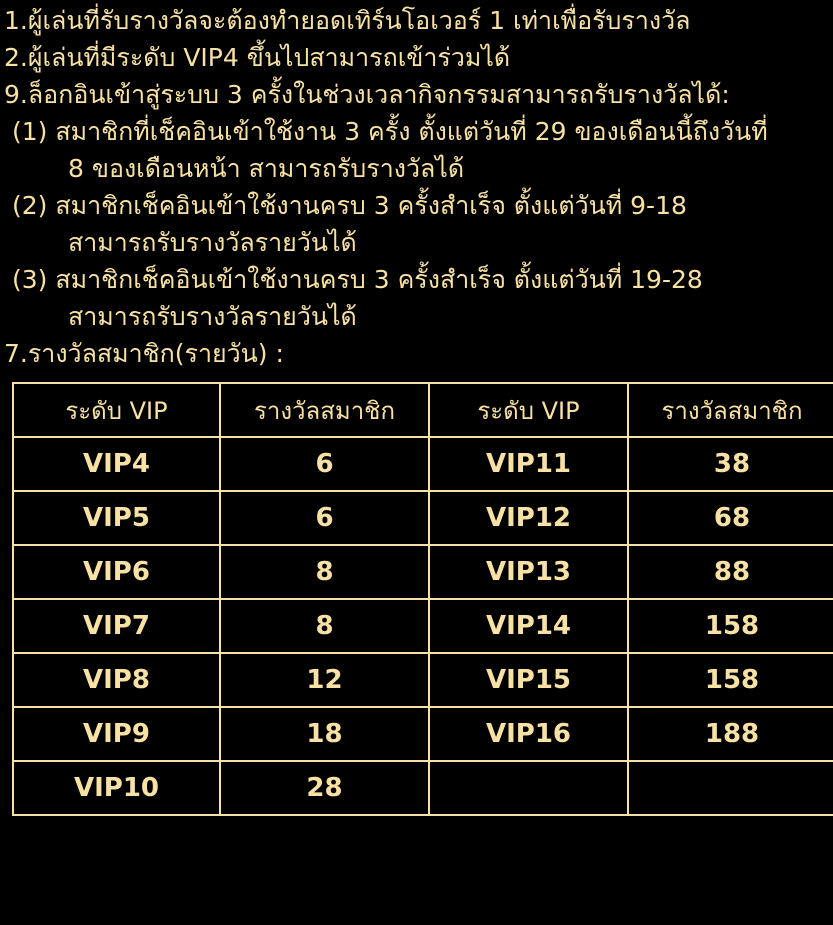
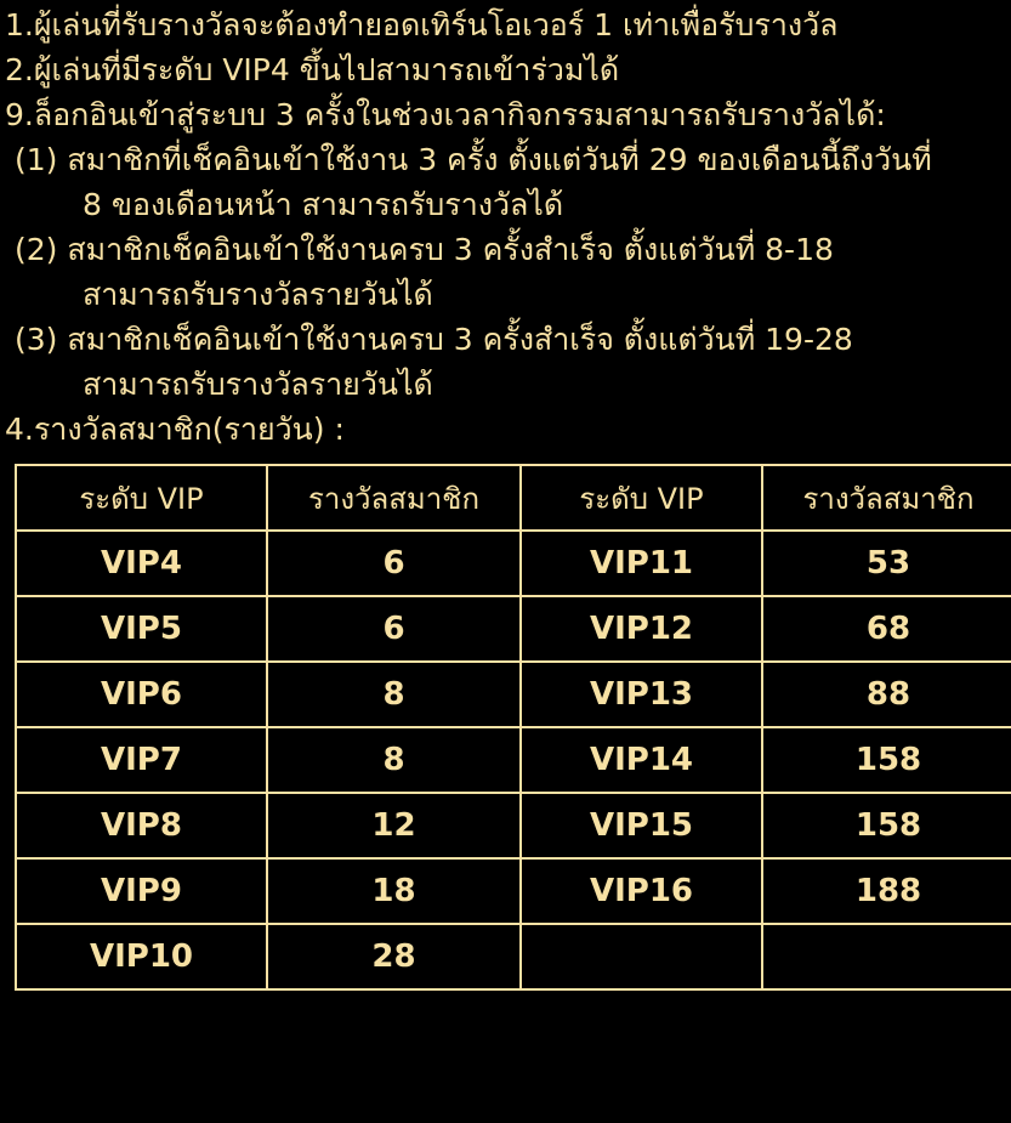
  1.ผู้เล่นที่รับรางวัลจะต้องทำยอดเทิร์นโอเวอร์ 1 เท่าเพื่อรับรางวัล
  2.ผู้เล่นที่มีระดับ VIP4 ขึ้นไปสามารถเข้าร่วมได้
  9.ล็อกอินเข้าสู่ระบบ 3 ครั้งในช่วงเวลากิจกรรมสามารถรับรางวัลได้:
  (1) สมาชิกที่เช็คอินเข้าใช้งาน 3 ครั้ง ตั้งแต่วันที่ 29 ของเดือนนี้ถึงวันที่
  8 ของเดือนหน้า สามารถรับรางวัลได้
- (2) สมาชิกเช็คอินเข้าใช้งานครบ 3 ครั้งสำเร็จ ตั้งแต่วันที่ 9-18
+ (2) สมาชิกเช็คอินเข้าใช้งานครบ 3 ครั้งสำเร็จ ตั้งแต่วันที่ 8-18
  สามารถรับรางวัลรายวันได้
  (3) สมาชิกเช็คอินเข้าใช้งานครบ 3 ครั้งสำเร็จ ตั้งแต่วันที่ 19-28
  สามารถรับรางวัลรายวันได้
- 7.รางวัลสมาชิก(รายวัน) :
+ 4.รางวัลสมาชิก(รายวัน) :
  ระดับ VIP	รางวัลสมาชิก	ระดับ VIP	รางวัลสมาชิก
- VIP4	6	VIP11	38
+ VIP4	6	VIP11	53
  VIP5	6	VIP12	68
  VIP6	8	VIP13	88
  VIP7	8	VIP14	158
  VIP8	12	VIP15	158
  VIP9	18	VIP16	188
  VIP10	28
